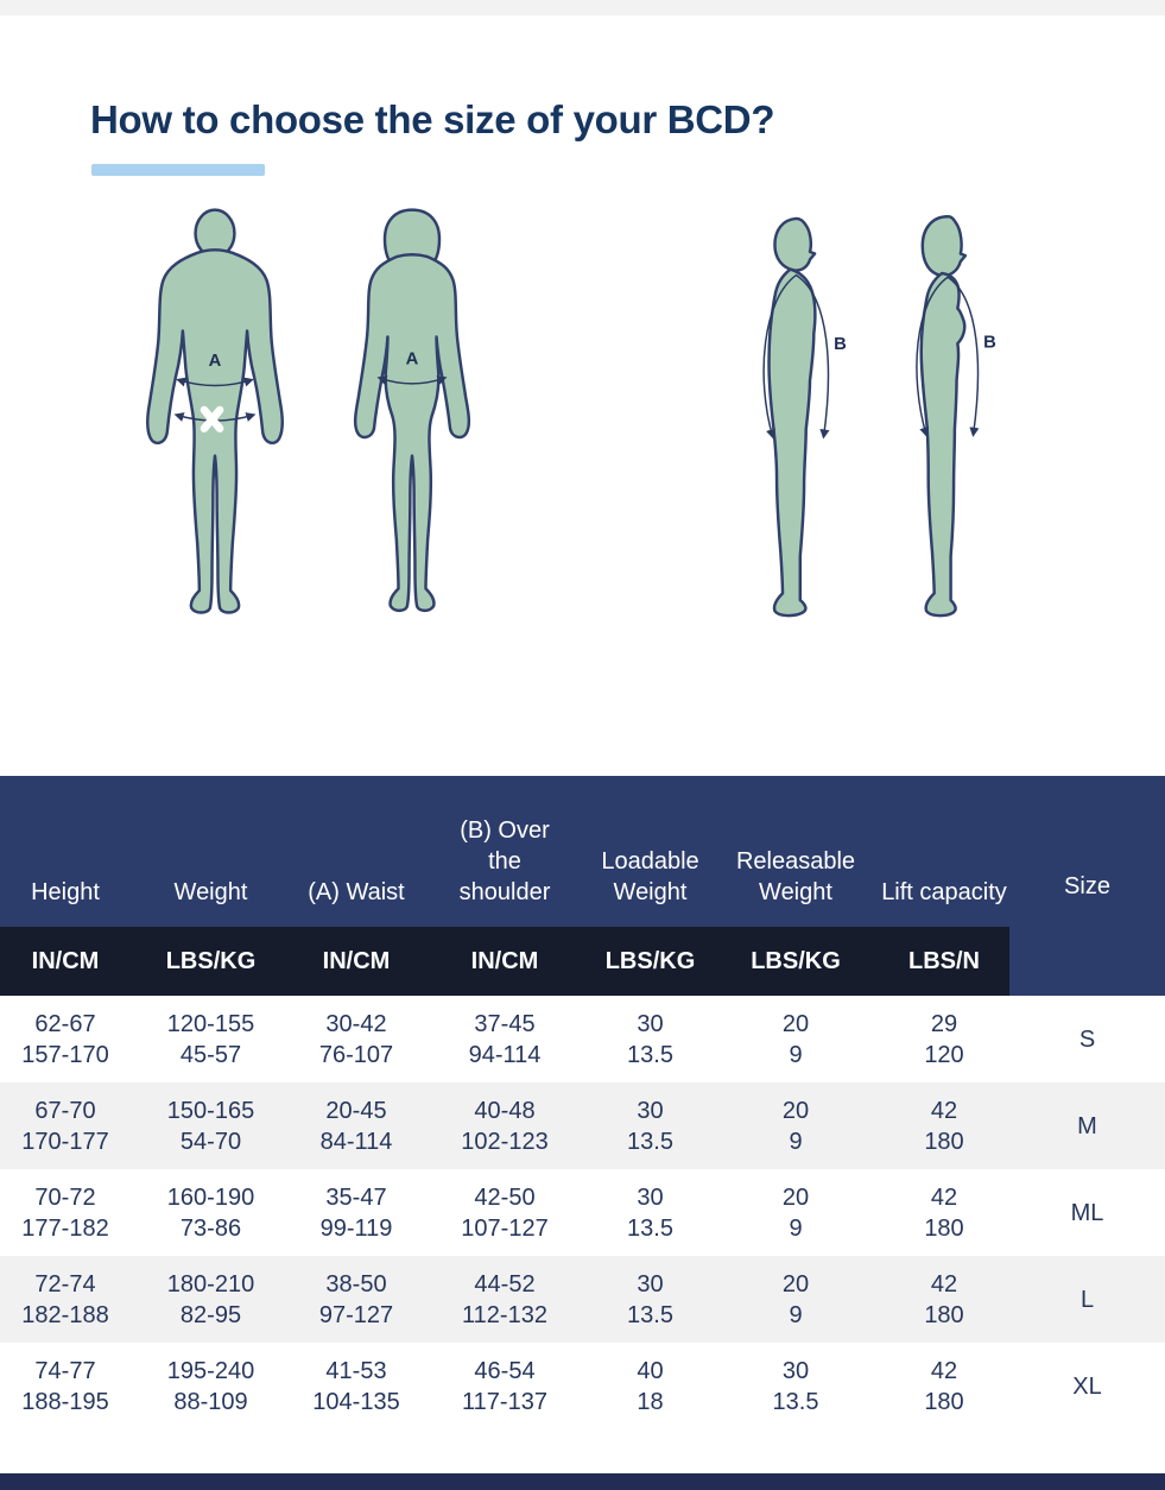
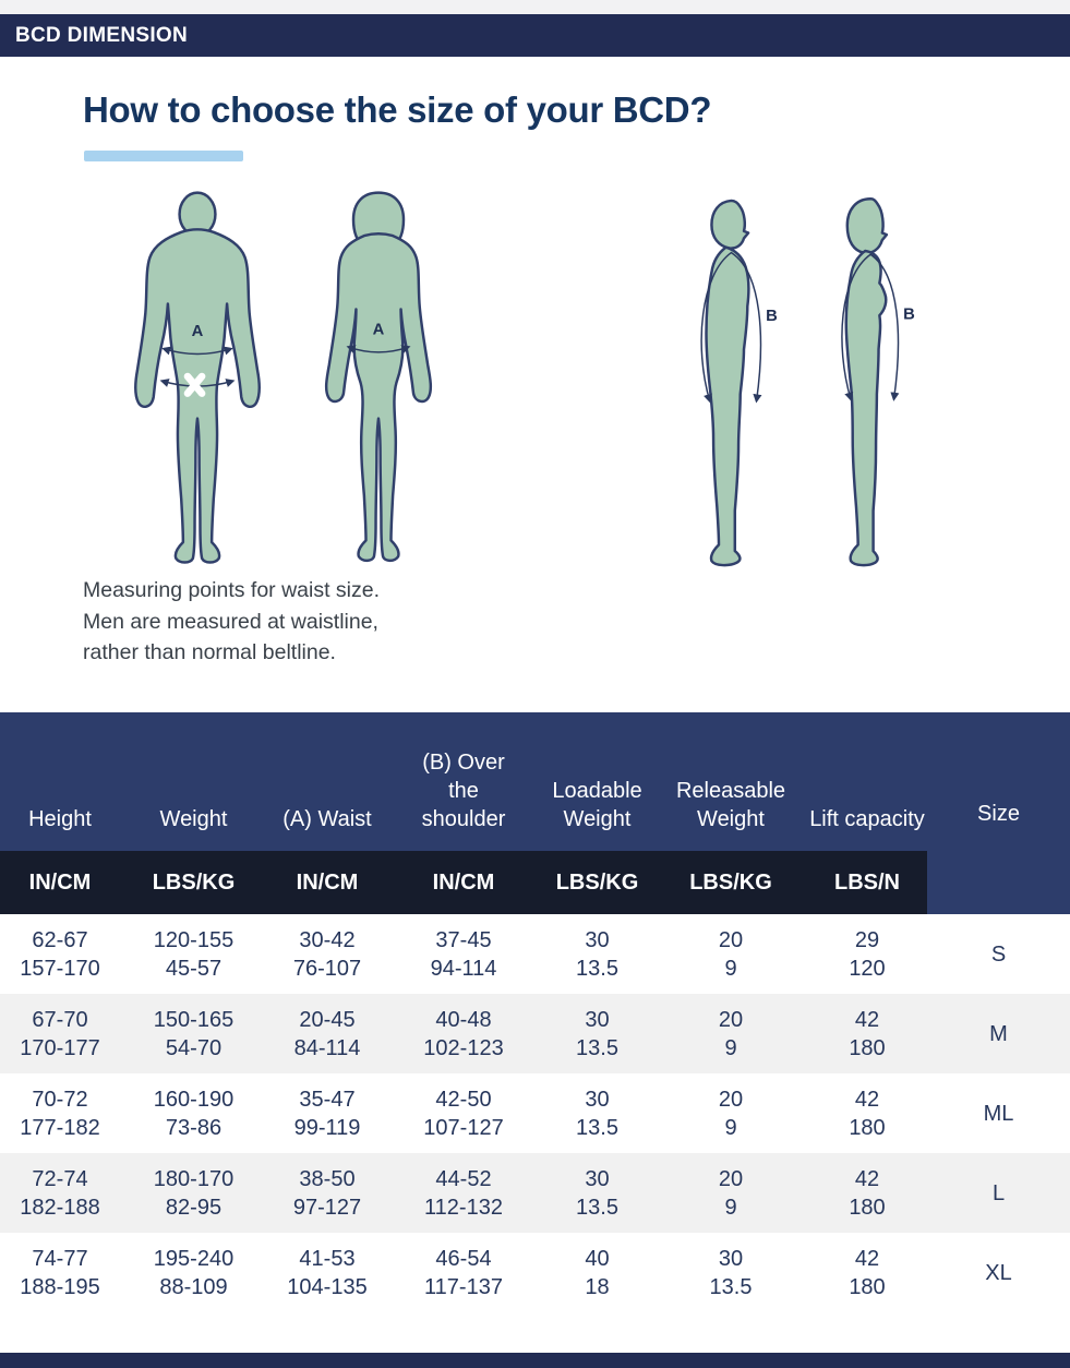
+ BCD DIMENSION
  How to choose the size of your BCD?
  A
  A
  B
  B
+ Measuring points for waist size.
+ Men are measured at waistline,
+ rather than normal beltline.
  Height	Weight	(A) Waist	(B) Over the shoulder	Loadable Weight	Releasable Weight	Lift capacity	Size
  IN/CM	LBS/KG	IN/CM	IN/CM	LBS/KG	LBS/KG	LBS/N
  62-67157-170	120-15545-57	30-4276-107	37-4594-114	3013.5	209	29120	S
  67-70170-177	150-16554-70	20-4584-114	40-48102-123	3013.5	209	42180	M
  70-72177-182	160-19073-86	35-4799-119	42-50107-127	3013.5	209	42180	ML
- 72-74182-188	180-21082-95	38-5097-127	44-52112-132	3013.5	209	42180	L
+ 72-74182-188	180-17082-95	38-5097-127	44-52112-132	3013.5	209	42180	L
  74-77188-195	195-24088-109	41-53104-135	46-54117-137	4018	3013.5	42180	XL
